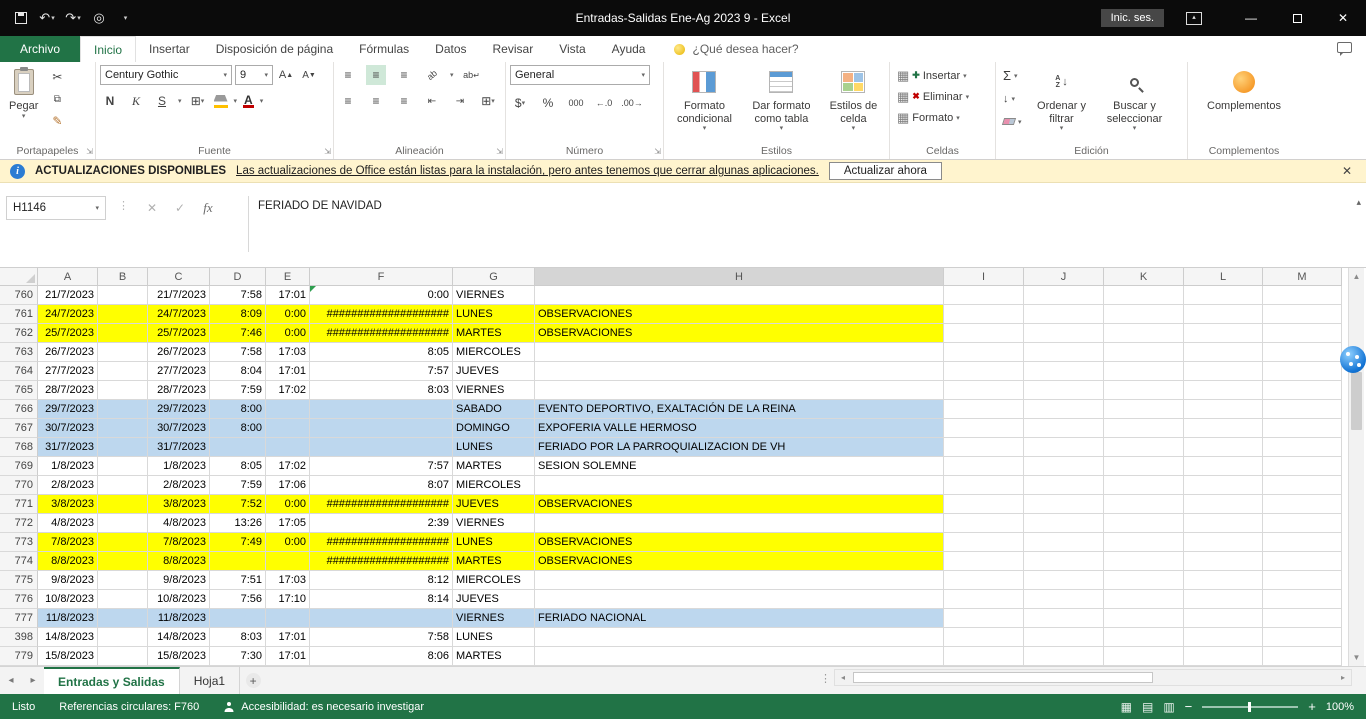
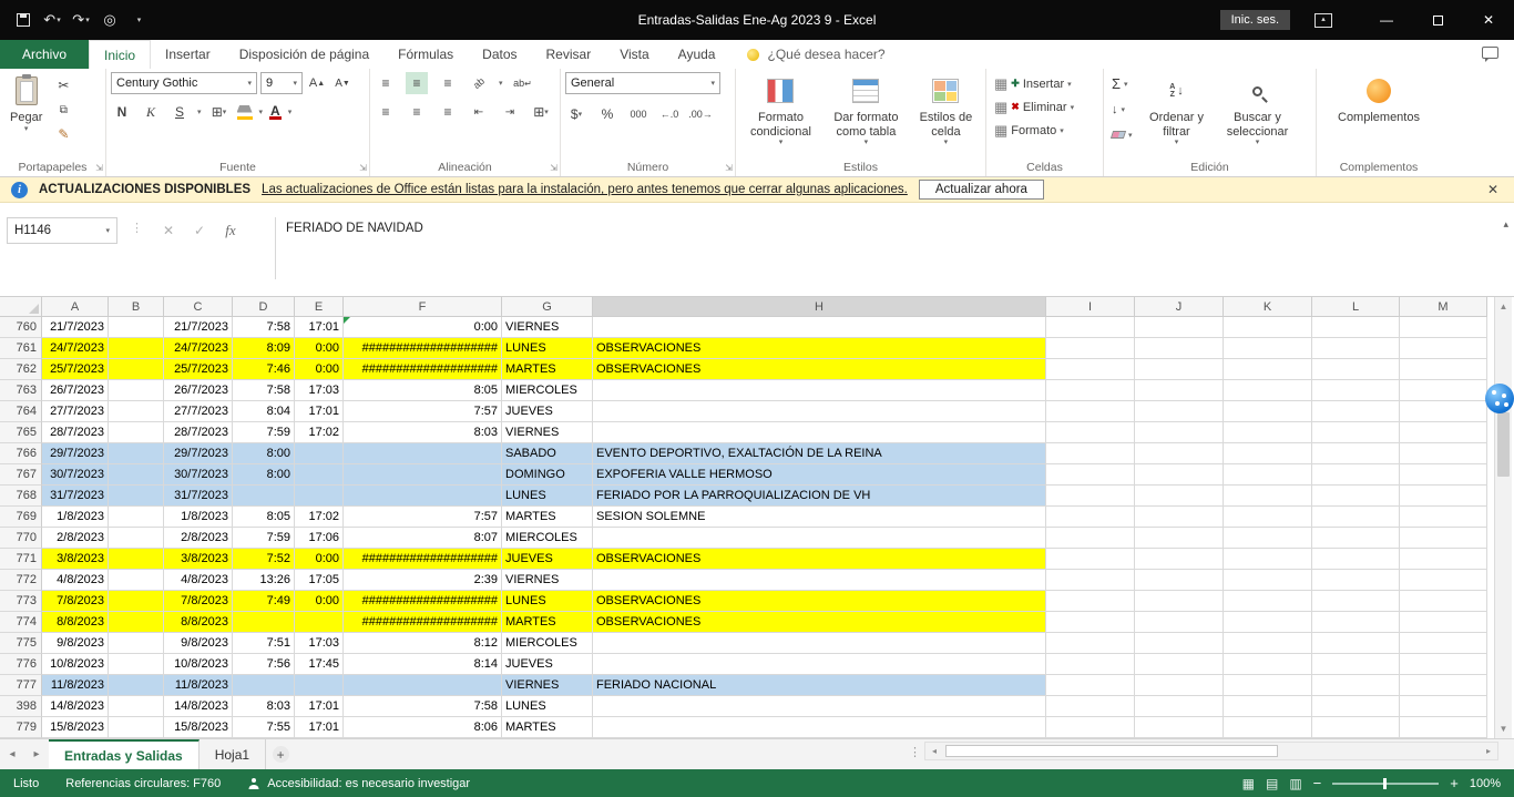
  ↶
  ↷
  ◎
  Entradas-Salidas Ene-Ag 2023 9 - Excel
  Inic. ses.
  —
  ✕
  Archivo
  Inicio
  Insertar
  Disposición de página
  Fórmulas
  Datos
  Revisar
  Vista
  Ayuda
  ¿Qué desea hacer?
  Pegar
  ✂
  ⧉
  ✎
  Portapapeles
  ⇲
  Century Gothic
  9
  A
  A
  N
  K
  S
  ⊞
  A
  Fuente
  ⇲
  ≡
  ≡
  ≡
  ab
  ↵
  ≡
  ≡
  ≡
  ⇤
  ⇥
  ⊞
  Alineación
  ⇲
  General
  $
  %
  000
  ←.0
  .00→
  Número
  ⇲
  Formato condicional
  Dar formato como tabla
  Estilos de celda
  Estilos
  ▦
  ✚
  Insertar
  ▦
  ✖
  Eliminar
  ▦
  Formato
  Celdas
  Σ
  ↓
  ↓
  Ordenar y filtrar
  Buscar y seleccionar
  Edición
  Complementos
  Complementos
  i
  ACTUALIZACIONES DISPONIBLES
  Las actualizaciones de Office están listas para la instalación, pero antes tenemos que cerrar algunas aplicaciones.
  Actualizar ahora
  ✕
  H1146
  ⋮
  ✕
  ✓
  fx
  FERIADO DE NAVIDAD
  ▴
  A
  B
  C
  D
  E
  F
  G
  H
  I
  J
  K
  L
  M
  760
  21/7/2023
  21/7/2023
  7:58
  17:01
  0:00
  VIERNES
  761
  24/7/2023
  24/7/2023
  8:09
  0:00
  ####################
  LUNES
  OBSERVACIONES
  762
  25/7/2023
  25/7/2023
  7:46
  0:00
  ####################
  MARTES
  OBSERVACIONES
  763
  26/7/2023
  26/7/2023
  7:58
  17:03
  8:05
  MIERCOLES
  764
  27/7/2023
  27/7/2023
  8:04
  17:01
  7:57
  JUEVES
  765
  28/7/2023
  28/7/2023
  7:59
  17:02
  8:03
  VIERNES
  766
  29/7/2023
  29/7/2023
  8:00
  SABADO
  EVENTO DEPORTIVO, EXALTACIÓN DE LA REINA
  767
  30/7/2023
  30/7/2023
  8:00
  DOMINGO
  EXPOFERIA VALLE HERMOSO
  768
  31/7/2023
  31/7/2023
  LUNES
  FERIADO POR LA PARROQUIALIZACION DE VH
  769
  1/8/2023
  1/8/2023
  8:05
  17:02
  7:57
  MARTES
  SESION SOLEMNE
  770
  2/8/2023
  2/8/2023
  7:59
  17:06
  8:07
  MIERCOLES
  771
  3/8/2023
  3/8/2023
  7:52
  0:00
  ####################
  JUEVES
  OBSERVACIONES
  772
  4/8/2023
  4/8/2023
  13:26
  17:05
  2:39
  VIERNES
  773
  7/8/2023
  7/8/2023
  7:49
  0:00
  ####################
  LUNES
  OBSERVACIONES
  774
  8/8/2023
  8/8/2023
  ####################
  MARTES
  OBSERVACIONES
  775
  9/8/2023
  9/8/2023
  7:51
  17:03
  8:12
  MIERCOLES
  776
  10/8/2023
  10/8/2023
  7:56
- 17:10
+ 17:45
  8:14
  JUEVES
  777
  11/8/2023
  11/8/2023
  VIERNES
  FERIADO NACIONAL
  398
  14/8/2023
  14/8/2023
  8:03
  17:01
  7:58
  LUNES
  779
  15/8/2023
  15/8/2023
- 7:30
+ 7:55
  17:01
  8:06
  MARTES
  ▲
  ▼
  ◂
  ▸
  Entradas y Salidas
  Hoja1
  +
  ⋮
  ◂
  ▸
  Listo
  Referencias circulares: F760
  Accesibilidad: es necesario investigar
  ▦
  ▤
  ▥
  −
  +
  100%
